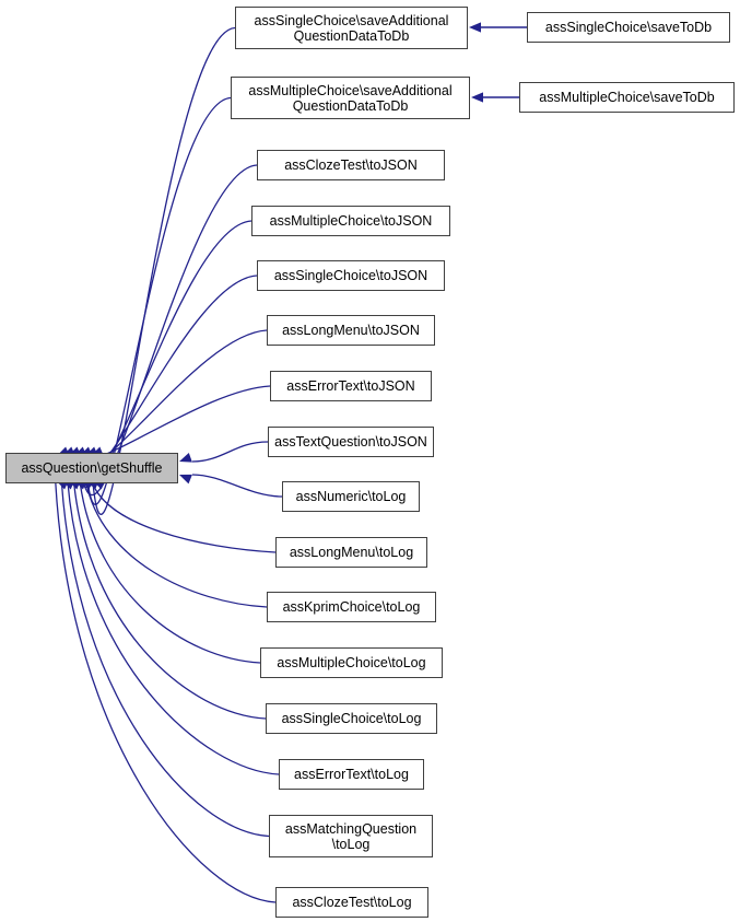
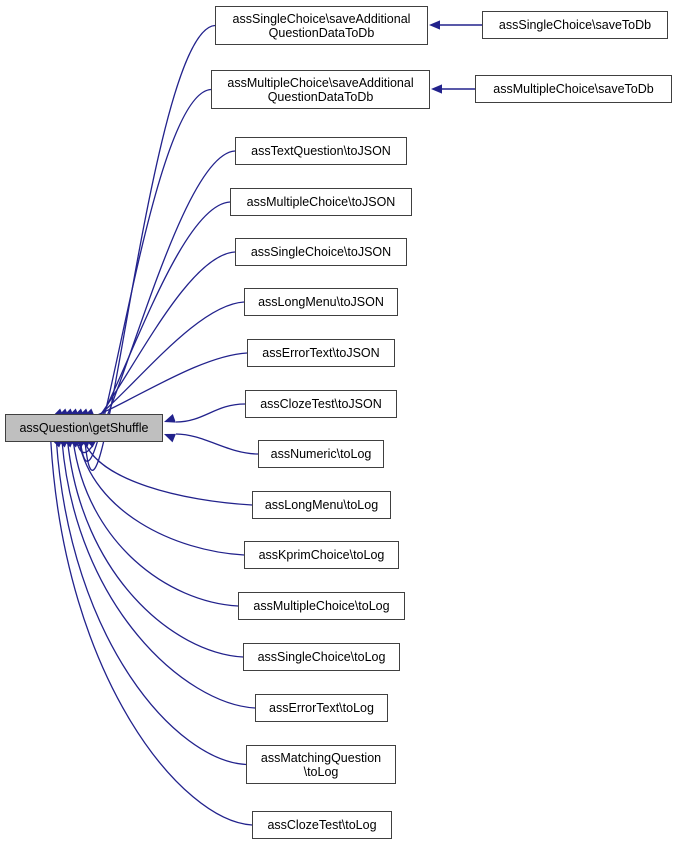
  assQuestion\getShuffle
  assSingleChoice\saveAdditional
  QuestionDataToDb
  assMultipleChoice\saveAdditional
  QuestionDataToDb
- assClozeTest\toJSON
+ assTextQuestion\toJSON
  assMultipleChoice\toJSON
  assSingleChoice\toJSON
  assLongMenu\toJSON
  assErrorText\toJSON
- assTextQuestion\toJSON
+ assClozeTest\toJSON
  assNumeric\toLog
  assLongMenu\toLog
  assKprimChoice\toLog
  assMultipleChoice\toLog
  assSingleChoice\toLog
  assErrorText\toLog
  assMatchingQuestion
  \toLog
  assClozeTest\toLog
  assSingleChoice\saveToDb
  assMultipleChoice\saveToDb
